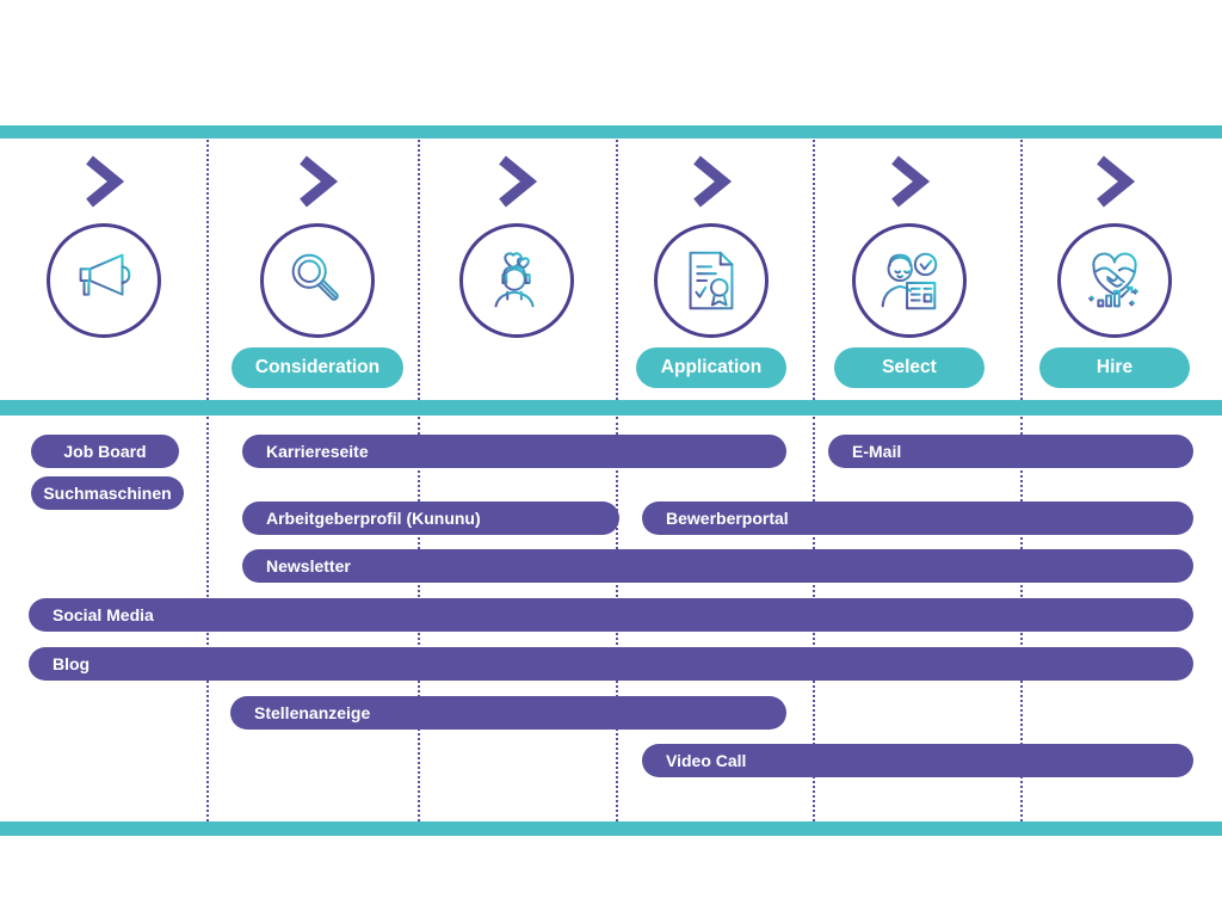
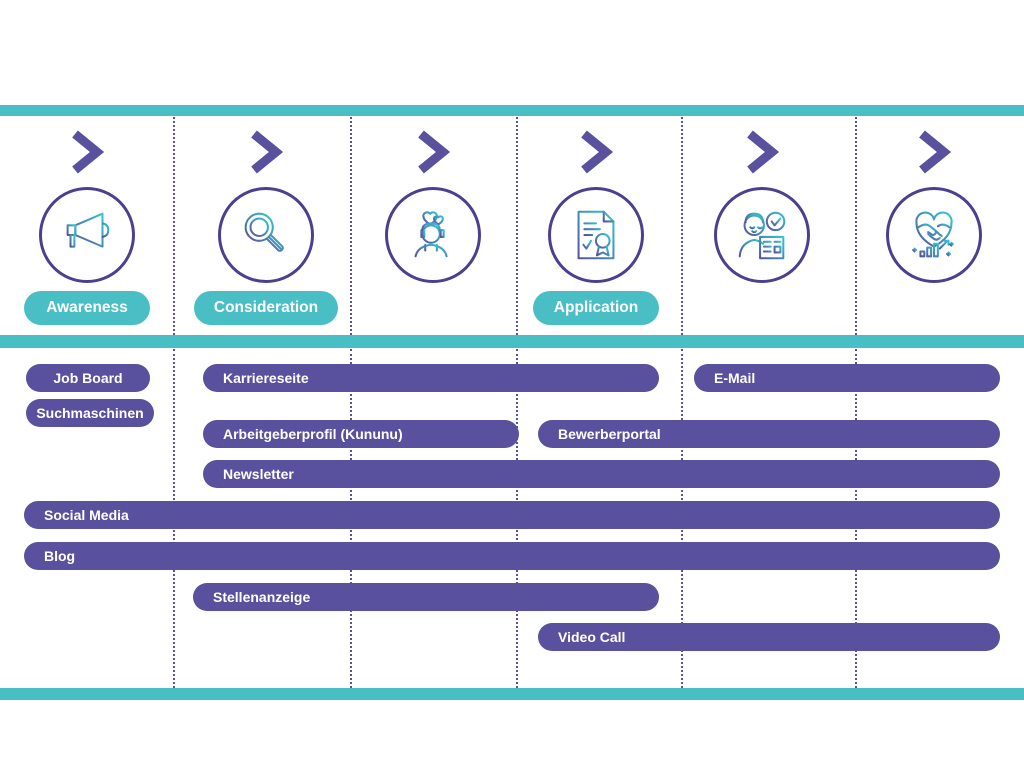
+ Awareness
  Consideration
  Application
- Select
- Hire
  Job Board
  Karriereseite
  E-Mail
  Suchmaschinen
  Arbeitgeberprofil (Kununu)
  Bewerberportal
  Newsletter
  Social Media
  Blog
  Stellenanzeige
  Video Call
